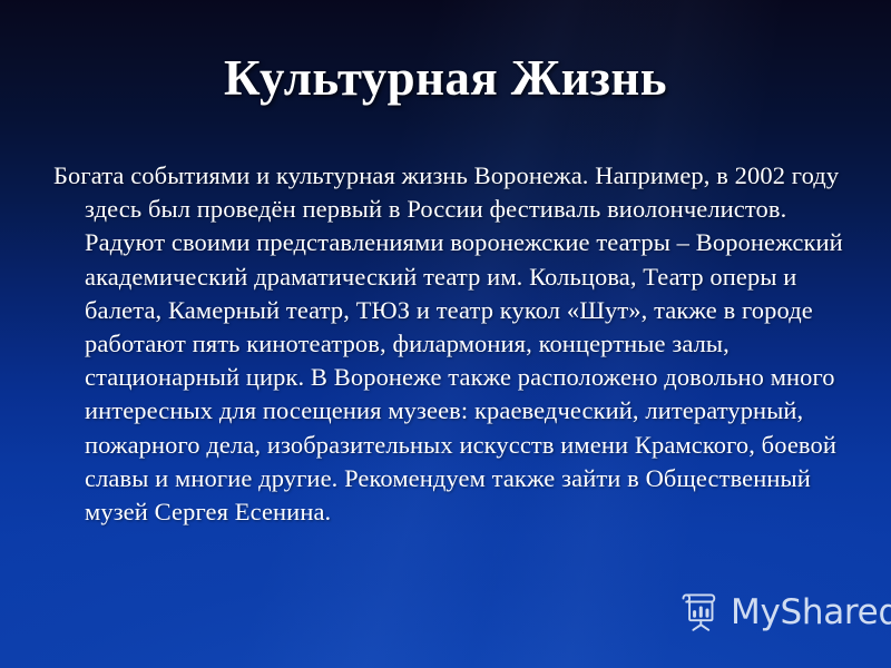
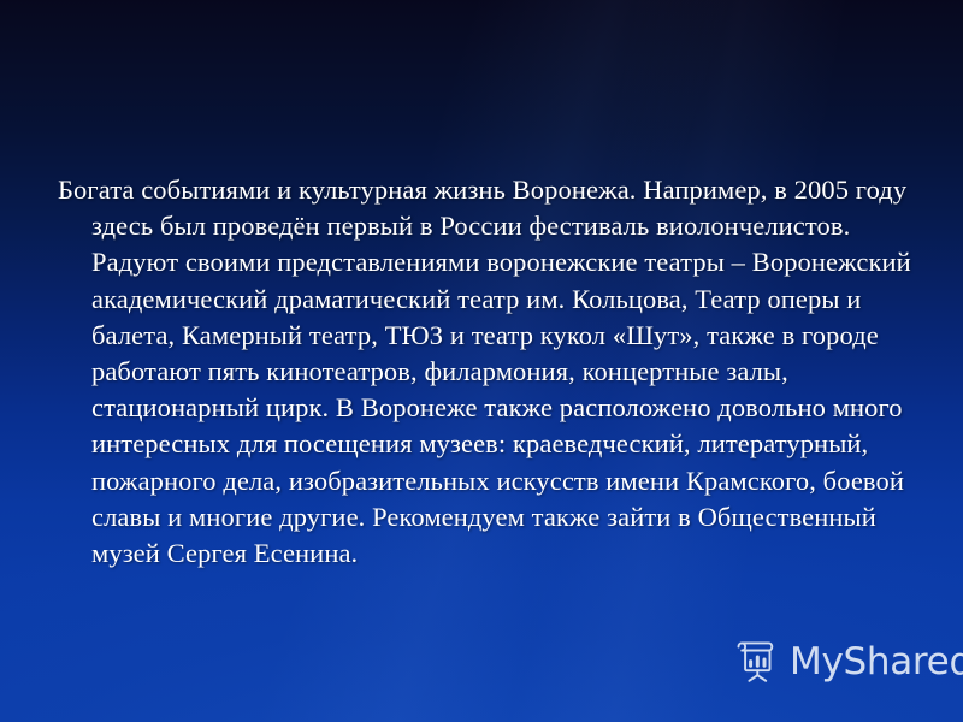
- Культурная Жизнь
- Богата событиями и культурная жизнь Воронежа. Например, в 2002 году здесь был проведён первый в России фестиваль виолончелистов. Радуют своими представлениями воронежские театры – Воронежский академический драматический театр им. Кольцова, Театр оперы и балета, Камерный театр, ТЮЗ и театр кукол «Шут», также в городе работают пять кинотеатров, филармония, концертные залы, стационарный цирк. В Воронеже также расположено довольно много интересных для посещения музеев: краеведческий, литературный, пожарного дела, изобразительных искусств имени Крамского, боевой славы и многие другие. Рекомендуем также зайти в Общественный музей Сергея Есенина.
+ Богата событиями и культурная жизнь Воронежа. Например, в 2005 году здесь был проведён первый в России фестиваль виолончелистов. Радуют своими представлениями воронежские театры – Воронежский академический драматический театр им. Кольцова, Театр оперы и балета, Камерный театр, ТЮЗ и театр кукол «Шут», также в городе работают пять кинотеатров, филармония, концертные залы, стационарный цирк. В Воронеже также расположено довольно много интересных для посещения музеев: краеведческий, литературный, пожарного дела, изобразительных искусств имени Крамского, боевой славы и многие другие. Рекомендуем также зайти в Общественный музей Сергея Есенина.
  MyShared
